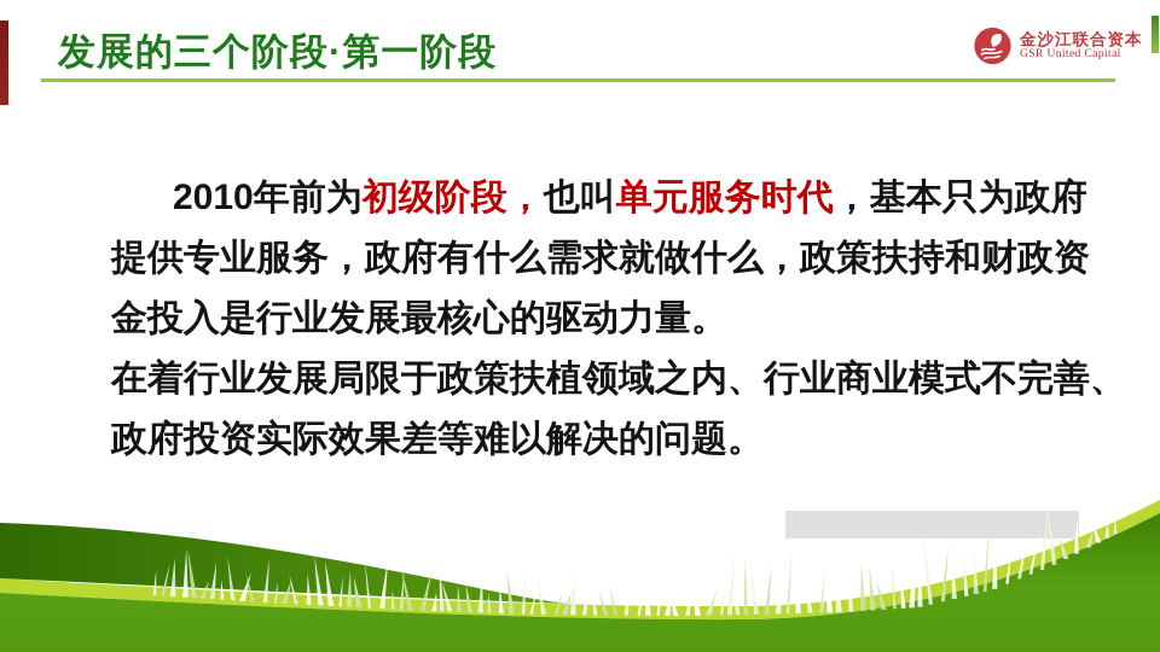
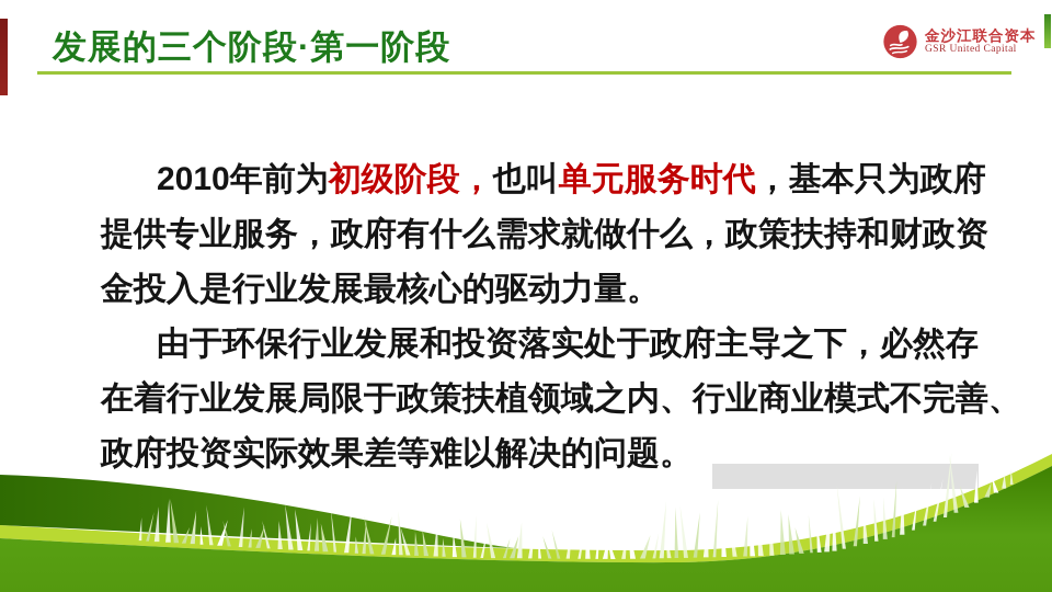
  发展的三个阶段·第一阶段
  金沙江联合资本
  GSR United Capital
  2010年前为初级阶段，也叫单元服务时代，基本只为政府
  提供专业服务，政府有什么需求就做什么，政策扶持和财政资
  金投入是行业发展最核心的驱动力量。
+ 由于环保行业发展和投资落实处于政府主导之下，必然存
  在着行业发展局限于政策扶植领域之内、行业商业模式不完善、
  政府投资实际效果差等难以解决的问题。
